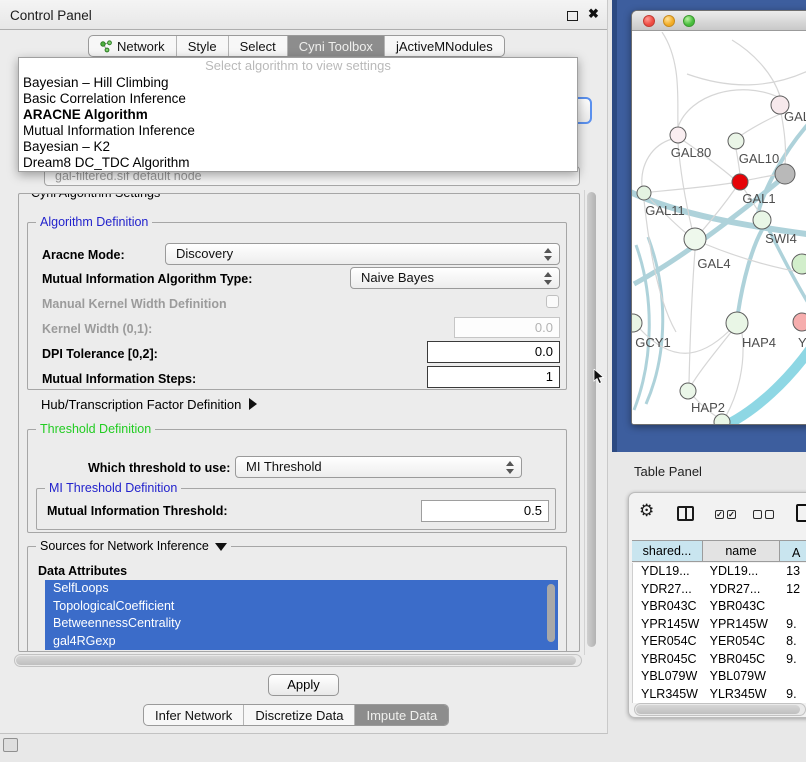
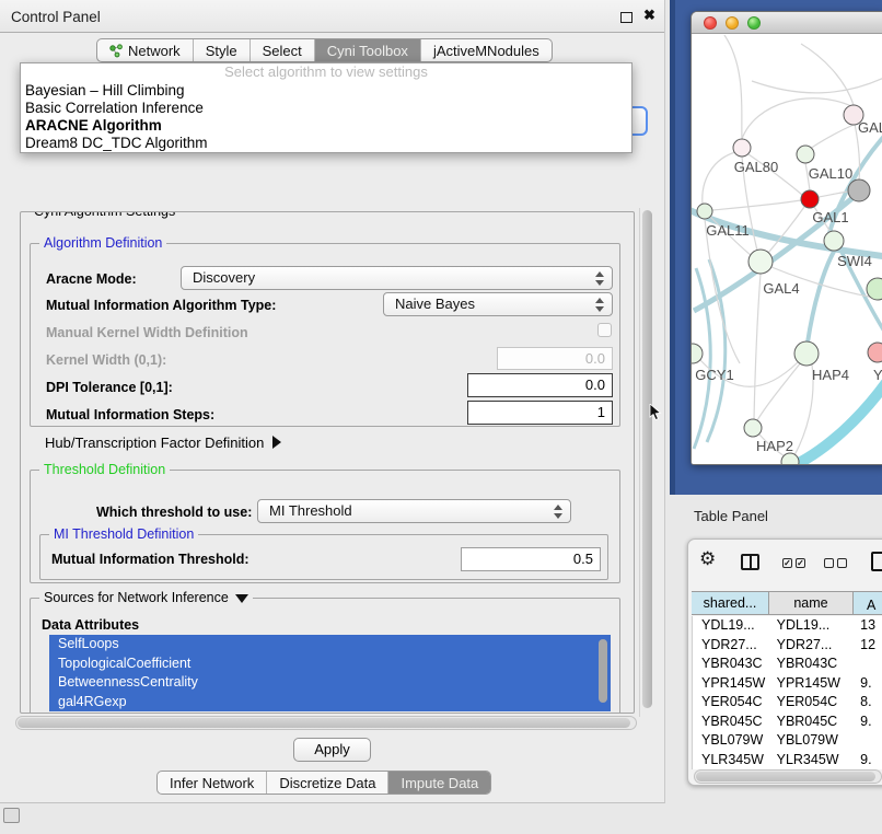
  Control Panel
  ✖
  Network
  Style
  Select
  Cyni Toolbox
  jActiveMNodules
- gal-filtered.sif default node
  Select algorithm to view settings
  Bayesian – Hill Climbing
  Basic Correlation Inference
  ARACNE Algorithm
- Mutual Information Inference
- Bayesian – K2
  Dream8 DC_TDC Algorithm
  Algorithm Definition
  Aracne Mode:
  Discovery
  Mutual Information Algorithm Type:
  Naive Bayes
  Manual Kernel Width Definition
  Kernel Width (0,1):
  0.0
- DPI Tolerance [0,2]:
+ DPI Tolerance [0,1]:
  0.0
  Mutual Information Steps:
  1
  Hub/Transcription Factor Definition
  Threshold Definition
  Which threshold to use:
  MI Threshold
  MI Threshold Definition
  Mutual Information Threshold:
  0.5
  Sources for Network Inference
  Data Attributes
  SelfLoops
  TopologicalCoefficient
  BetweennessCentrality
  gal4RGexp
  Apply
  Infer Network
  Discretize Data
  Impute Data
  GAL80
  GAL10
  GAL1
  GAL11
  SWI4
  GAL4
  GCY1
  HAP4
  Y
  HAP2
  Table Panel
  ⚙
  ✓
  ✓
  shared...
  name
  A
  YDL19...
  YDL19...
  13
  YDR27...
  YDR27...
  12
  YBR043C
  YBR043C
  YPR145W
  YPR145W
  9.
  YER054C
  YER054C
  8.
  YBR045C
  YBR045C
  9.
  YBL079W
  YBL079W
  YLR345W
  YLR345W
  9.
